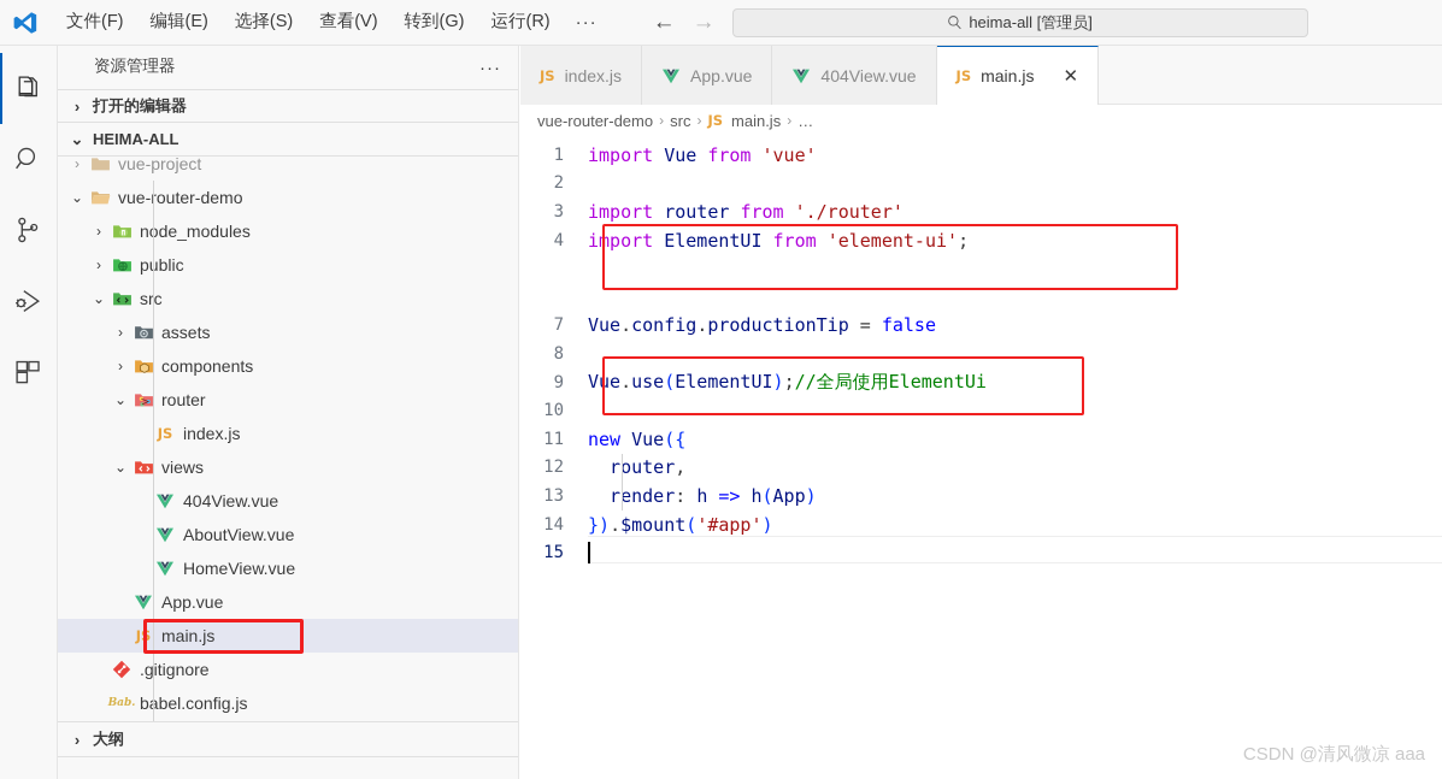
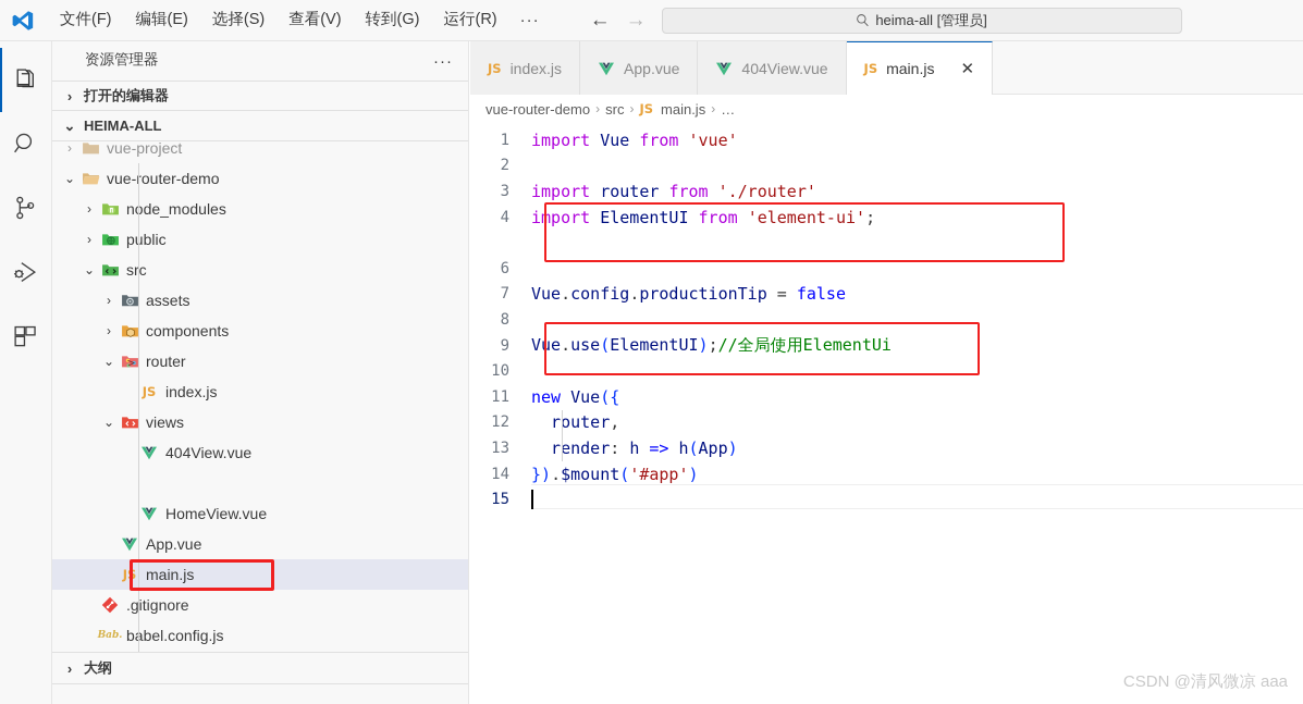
  文件(F)
  编辑(E)
  选择(S)
  查看(V)
  转到(G)
  运行(R)
  ···
  ←
  →
  heima-all [管理员]
  资源管理器
  ···
  ›
  打开的编辑器
  ⌄
  HEIMA-ALL
  ›
  vue-project
  ⌄
  vue-outer-demo
  ›
  nde_modules
  ›
  pblic
  ⌄
  src
  ›
  assets
  ›
  components
  ⌄
  router
  JS
  index.js
  ⌄
  views
  404View.vue
- AboutView.vue
  HomeView.vue
  App.vue
  JS
  main.js
  .gitignore
  Bab.
  bbel.config.js
  ›
  大纲
  JS
  index.js
  App.vue
  404View.vue
  JS
  main.js
  ✕
  vue-router-demo
  ›
  src
  ›
  JS
  main.js
  ›
  …
  1
  import Vue from 'vue'
  2
  3
  import router from './router'
  4
  import ElementUI from 'element-ui';
+ 6
  7
  Vue.config.productionTip = false
  8
  9
  Vue.use(ElementUI);//全局使用ElementUi
  10
  11
  new Vue({
  12
  router,
  13
  render: h => h(App)
  14
  }).$mount('#app')
  15
  CSDN @清风微凉 aaa
